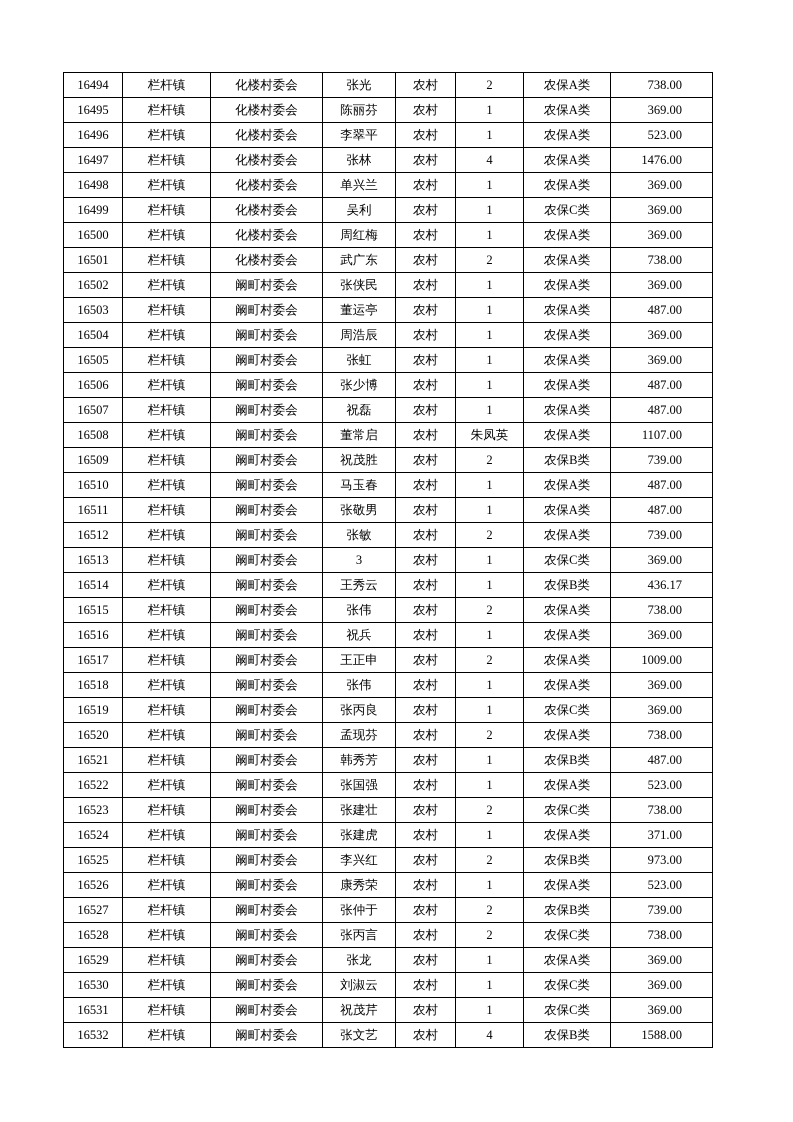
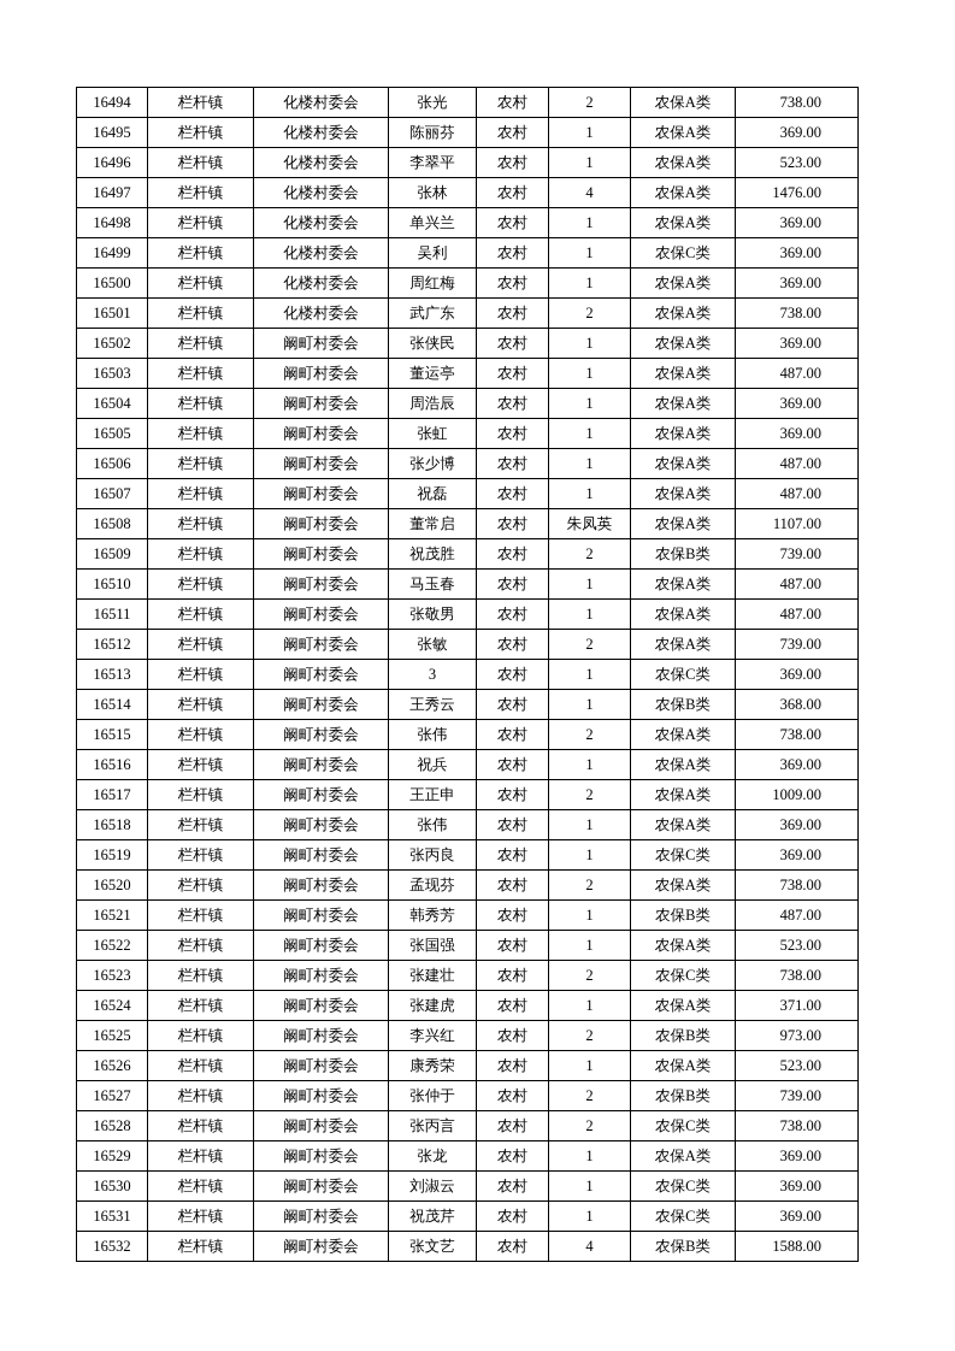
  16494	栏杆镇	化楼村委会	张光	农村	2	农保A类	738.00
  16495	栏杆镇	化楼村委会	陈丽芬	农村	1	农保A类	369.00
  16496	栏杆镇	化楼村委会	李翠平	农村	1	农保A类	523.00
  16497	栏杆镇	化楼村委会	张林	农村	4	农保A类	1476.00
  16498	栏杆镇	化楼村委会	单兴兰	农村	1	农保A类	369.00
  16499	栏杆镇	化楼村委会	吴利	农村	1	农保C类	369.00
  16500	栏杆镇	化楼村委会	周红梅	农村	1	农保A类	369.00
  16501	栏杆镇	化楼村委会	武广东	农村	2	农保A类	738.00
  16502	栏杆镇	阚町村委会	张侠民	农村	1	农保A类	369.00
  16503	栏杆镇	阚町村委会	董运亭	农村	1	农保A类	487.00
  16504	栏杆镇	阚町村委会	周浩辰	农村	1	农保A类	369.00
  16505	栏杆镇	阚町村委会	张虹	农村	1	农保A类	369.00
  16506	栏杆镇	阚町村委会	张少博	农村	1	农保A类	487.00
  16507	栏杆镇	阚町村委会	祝磊	农村	1	农保A类	487.00
  16508	栏杆镇	阚町村委会	董常启	农村	朱凤英	农保A类	1107.00
  16509	栏杆镇	阚町村委会	祝茂胜	农村	2	农保B类	739.00
  16510	栏杆镇	阚町村委会	马玉春	农村	1	农保A类	487.00
  16511	栏杆镇	阚町村委会	张敬男	农村	1	农保A类	487.00
  16512	栏杆镇	阚町村委会	张敏	农村	2	农保A类	739.00
  16513	栏杆镇	阚町村委会	3	农村	1	农保C类	369.00
- 16514	栏杆镇	阚町村委会	王秀云	农村	1	农保B类	436.17
+ 16514	栏杆镇	阚町村委会	王秀云	农村	1	农保B类	368.00
  16515	栏杆镇	阚町村委会	张伟	农村	2	农保A类	738.00
  16516	栏杆镇	阚町村委会	祝兵	农村	1	农保A类	369.00
  16517	栏杆镇	阚町村委会	王正申	农村	2	农保A类	1009.00
  16518	栏杆镇	阚町村委会	张伟	农村	1	农保A类	369.00
  16519	栏杆镇	阚町村委会	张丙良	农村	1	农保C类	369.00
  16520	栏杆镇	阚町村委会	孟现芬	农村	2	农保A类	738.00
  16521	栏杆镇	阚町村委会	韩秀芳	农村	1	农保B类	487.00
  16522	栏杆镇	阚町村委会	张国强	农村	1	农保A类	523.00
  16523	栏杆镇	阚町村委会	张建壮	农村	2	农保C类	738.00
  16524	栏杆镇	阚町村委会	张建虎	农村	1	农保A类	371.00
  16525	栏杆镇	阚町村委会	李兴红	农村	2	农保B类	973.00
  16526	栏杆镇	阚町村委会	康秀荣	农村	1	农保A类	523.00
  16527	栏杆镇	阚町村委会	张仲于	农村	2	农保B类	739.00
  16528	栏杆镇	阚町村委会	张丙言	农村	2	农保C类	738.00
  16529	栏杆镇	阚町村委会	张龙	农村	1	农保A类	369.00
  16530	栏杆镇	阚町村委会	刘淑云	农村	1	农保C类	369.00
  16531	栏杆镇	阚町村委会	祝茂芹	农村	1	农保C类	369.00
  16532	栏杆镇	阚町村委会	张文艺	农村	4	农保B类	1588.00
